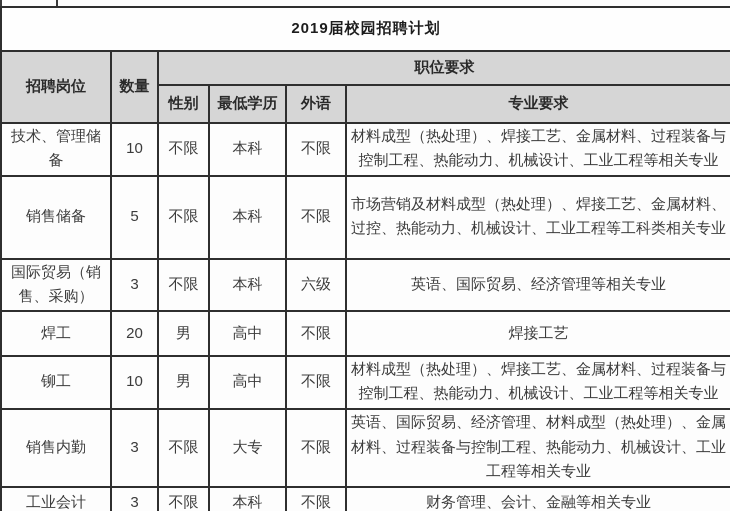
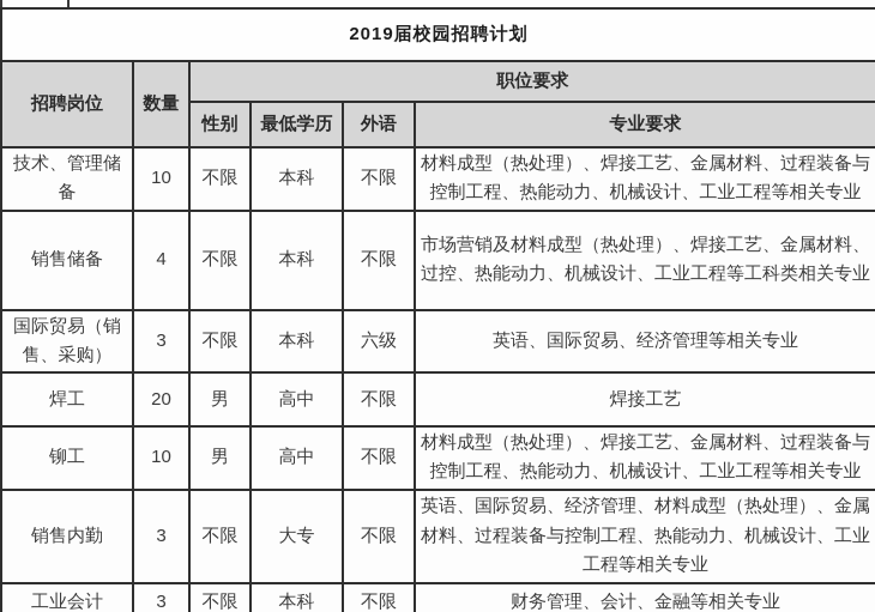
  2019届校园招聘计划
  招聘岗位	数量	职位要求
  性别	最低学历	外语	专业要求
  技术、管理储备	10	不限	本科	不限	材料成型（热处理）、焊接工艺、金属材料、过程装备与控制工程、热能动力、机械设计、工业工程等相关专业
- 销售储备	5	不限	本科	不限	市场营销及材料成型（热处理）、焊接工艺、金属材料、过控、热能动力、机械设计、工业工程等工科类相关专业
+ 销售储备	4	不限	本科	不限	市场营销及材料成型（热处理）、焊接工艺、金属材料、过控、热能动力、机械设计、工业工程等工科类相关专业
  国际贸易（销售、采购）	3	不限	本科	六级	英语、国际贸易、经济管理等相关专业
  焊工	20	男	高中	不限	焊接工艺
  铆工	10	男	高中	不限	材料成型（热处理）、焊接工艺、金属材料、过程装备与控制工程、热能动力、机械设计、工业工程等相关专业
  销售内勤	3	不限	大专	不限	英语、国际贸易、经济管理、材料成型（热处理）、金属材料、过程装备与控制工程、热能动力、机械设计、工业工程等相关专业
  工业会计	3	不限	本科	不限	财务管理、会计、金融等相关专业
